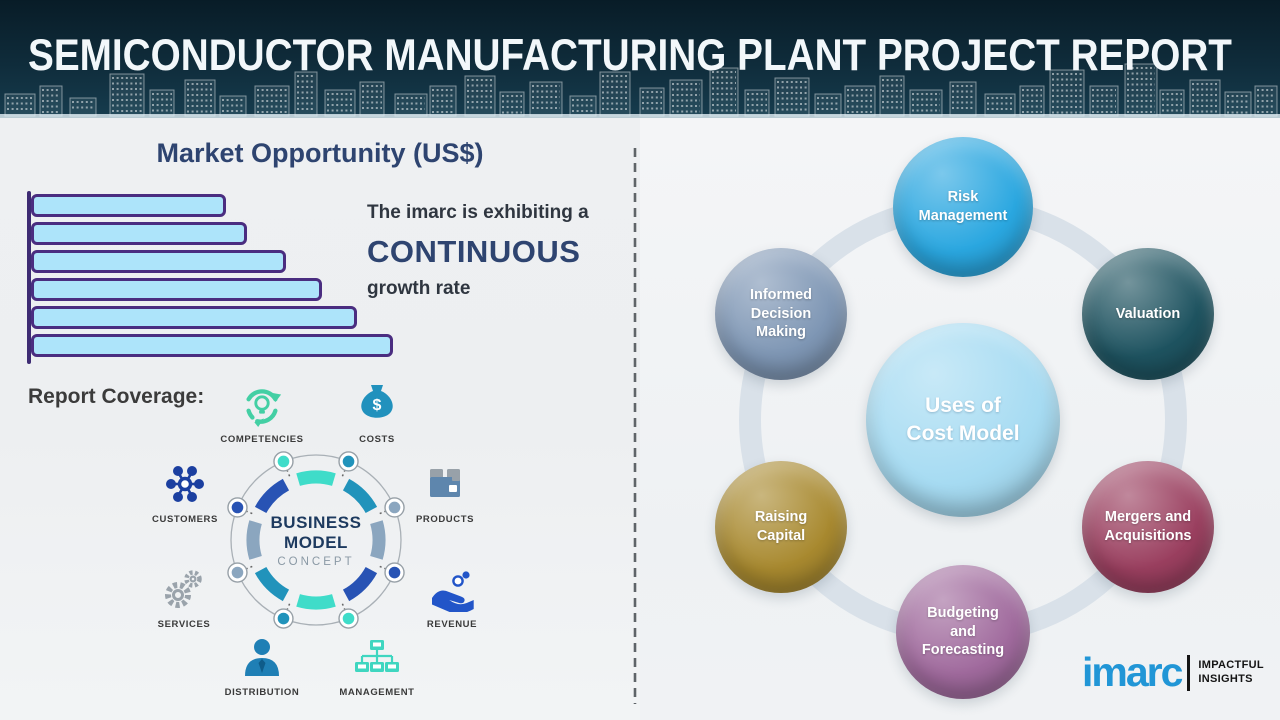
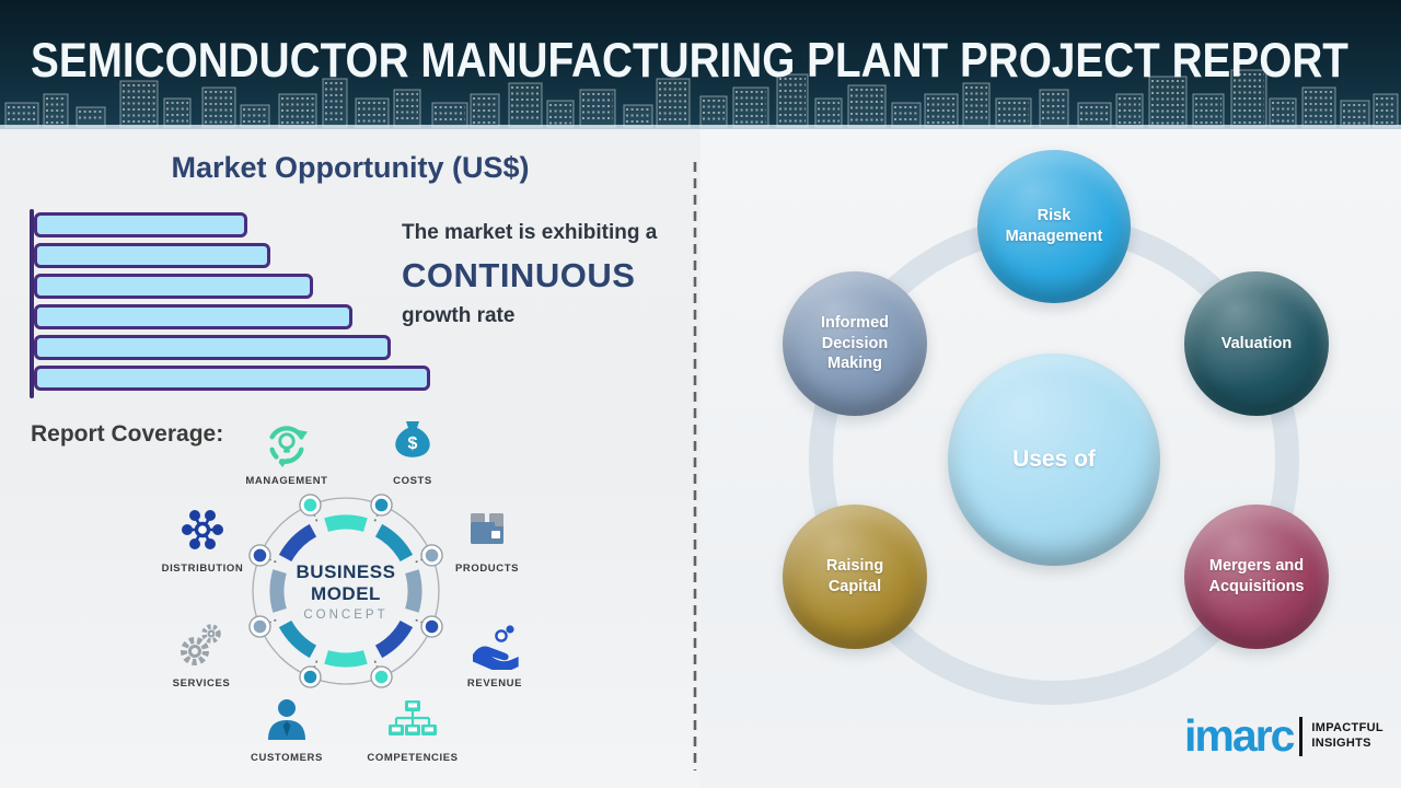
  SEMICONDUCTOR MANUFACTURING PLANT PROJECT REPORT
  Market Opportunity (US$)
- The imarc is exhibiting a
+ The market is exhibiting a
  CONTINUOUS
  growth rate
  Report Coverage:
  BUSINESS
  MODEL
  CONCEPT
- COMPETENCIES
+ MANAGEMENT
  $
  COSTS
- CUSTOMERS
+ DISTRIBUTION
  PRODUCTS
  SERVICES
  REVENUE
- DISTRIBUTION
+ CUSTOMERS
- MANAGEMENT
+ COMPETENCIES
  Risk Management
  Valuation
  Informed Decision Making
  Mergers and Acquisitions
  Raising Capital
- Budgeting and Forecasting
  Uses of
- Cost Model
  imarc
  IMPACTFUL
  INSIGHTS
